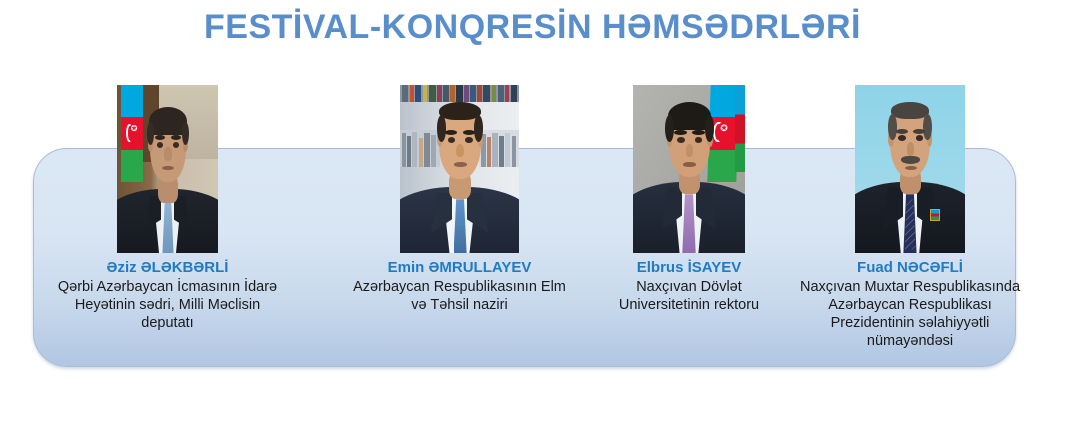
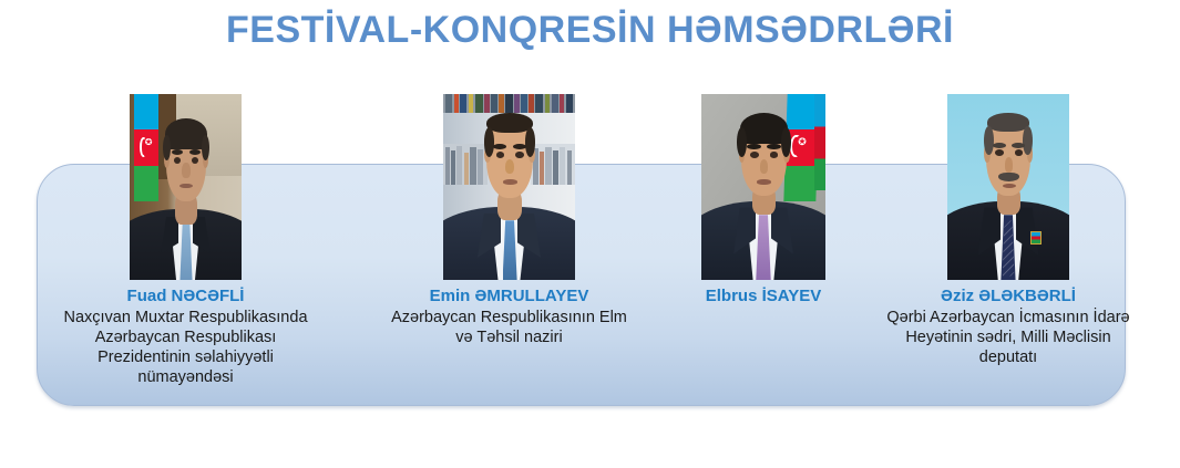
  FESTİVAL-KONQRESİN HƏMSƏDRLƏRİ
  ✪
- Əziz ƏLƏKBƏRLİ
+ Fuad NƏCƏFLİ
- Qərbi Azərbaycan İcmasının İdarə Heyətinin sədri, Milli Məclisin deputatı
+ Naxçıvan Muxtar Respublikasında Azərbaycan Respublikası Prezidentinin səlahiyyətli nümayəndəsi
  Emin ƏMRULLAYEV
  Azərbaycan Respublikasının Elm və Təhsil naziri
  Elbrus İSAYEV
- Naxçıvan Dövlət Universitetinin rektoru
- Fuad NƏCƏFLİ
+ Əziz ƏLƏKBƏRLİ
- Naxçıvan Muxtar Respublikasında Azərbaycan Respublikası Prezidentinin səlahiyyətli nümayəndəsi
+ Qərbi Azərbaycan İcmasının İdarə Heyətinin sədri, Milli Məclisin deputatı
